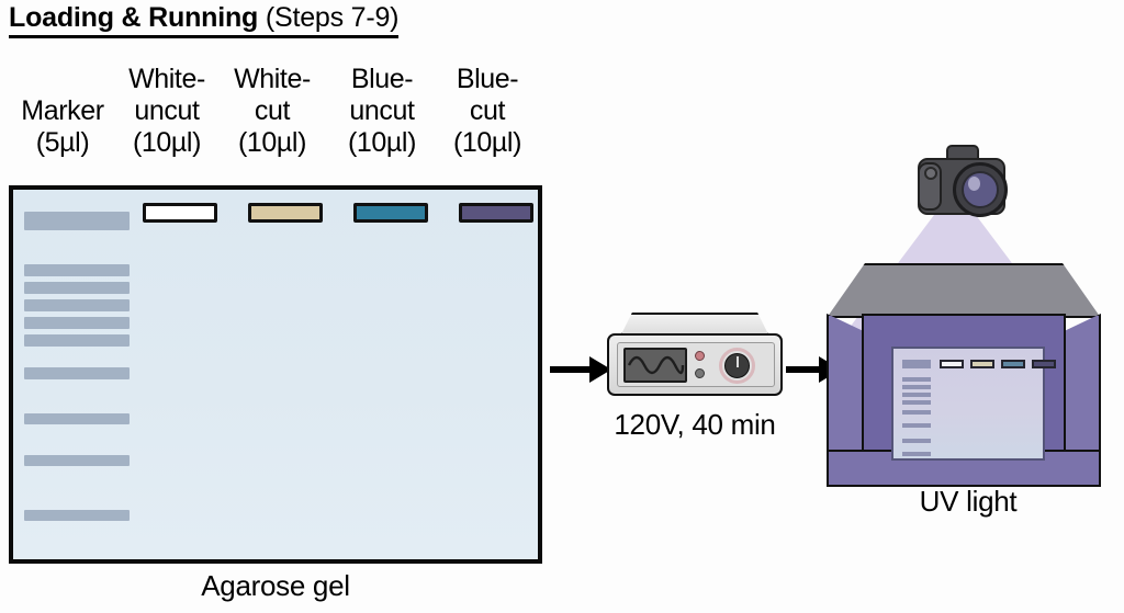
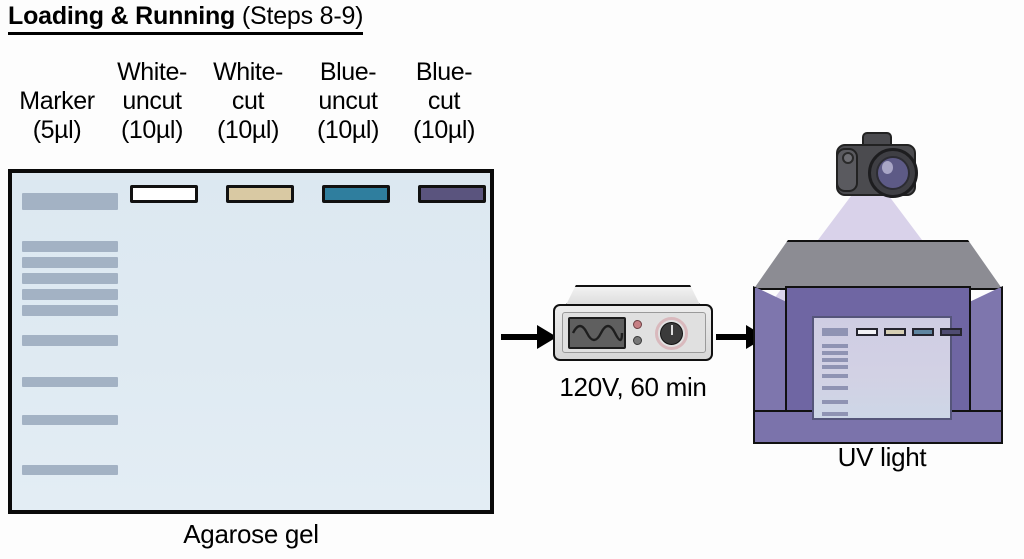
- Loading & Running (Steps 7-9)
+ Loading & Running (Steps 8-9)
  Marker
  (5µl)
  White-
  uncut
  (10µl)
  White-
  cut
  (10µl)
  Blue-
  uncut
  (10µl)
  Blue-
  cut
  (10µl)
  Agarose gel
- 120V, 40 min
+ 120V, 60 min
  UV light
